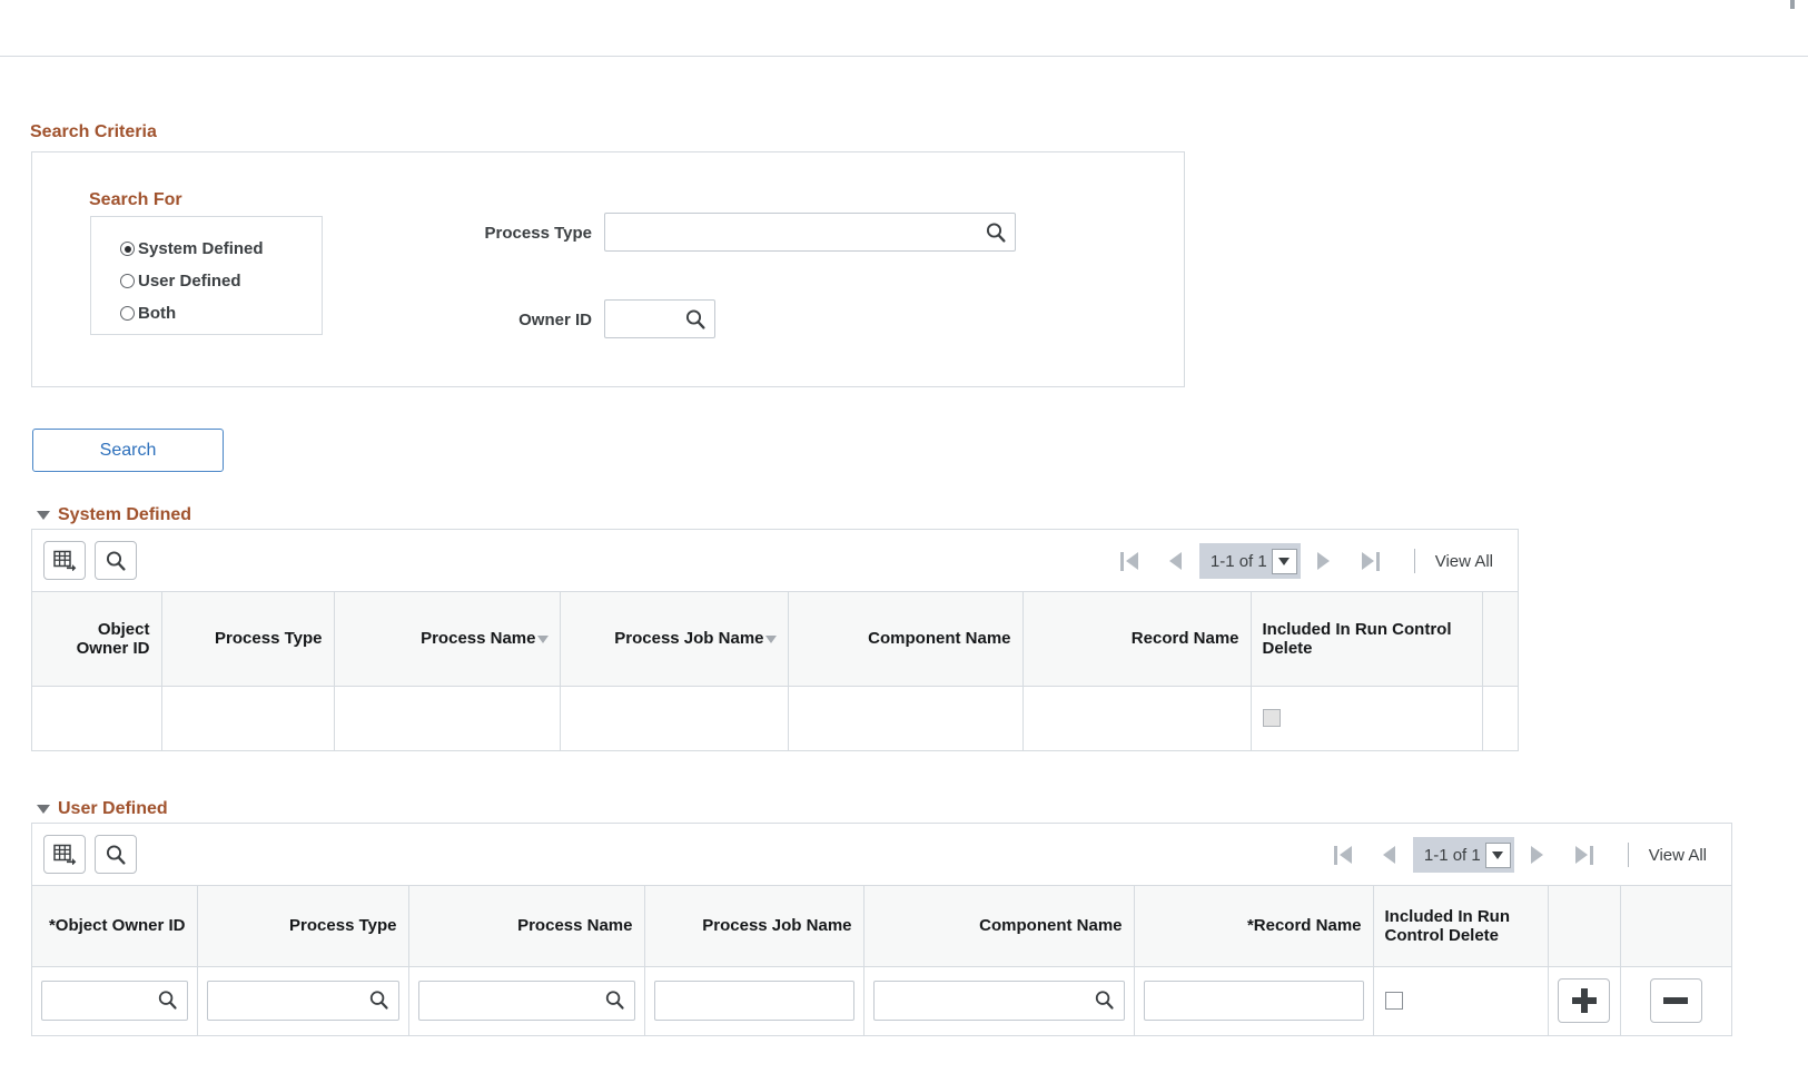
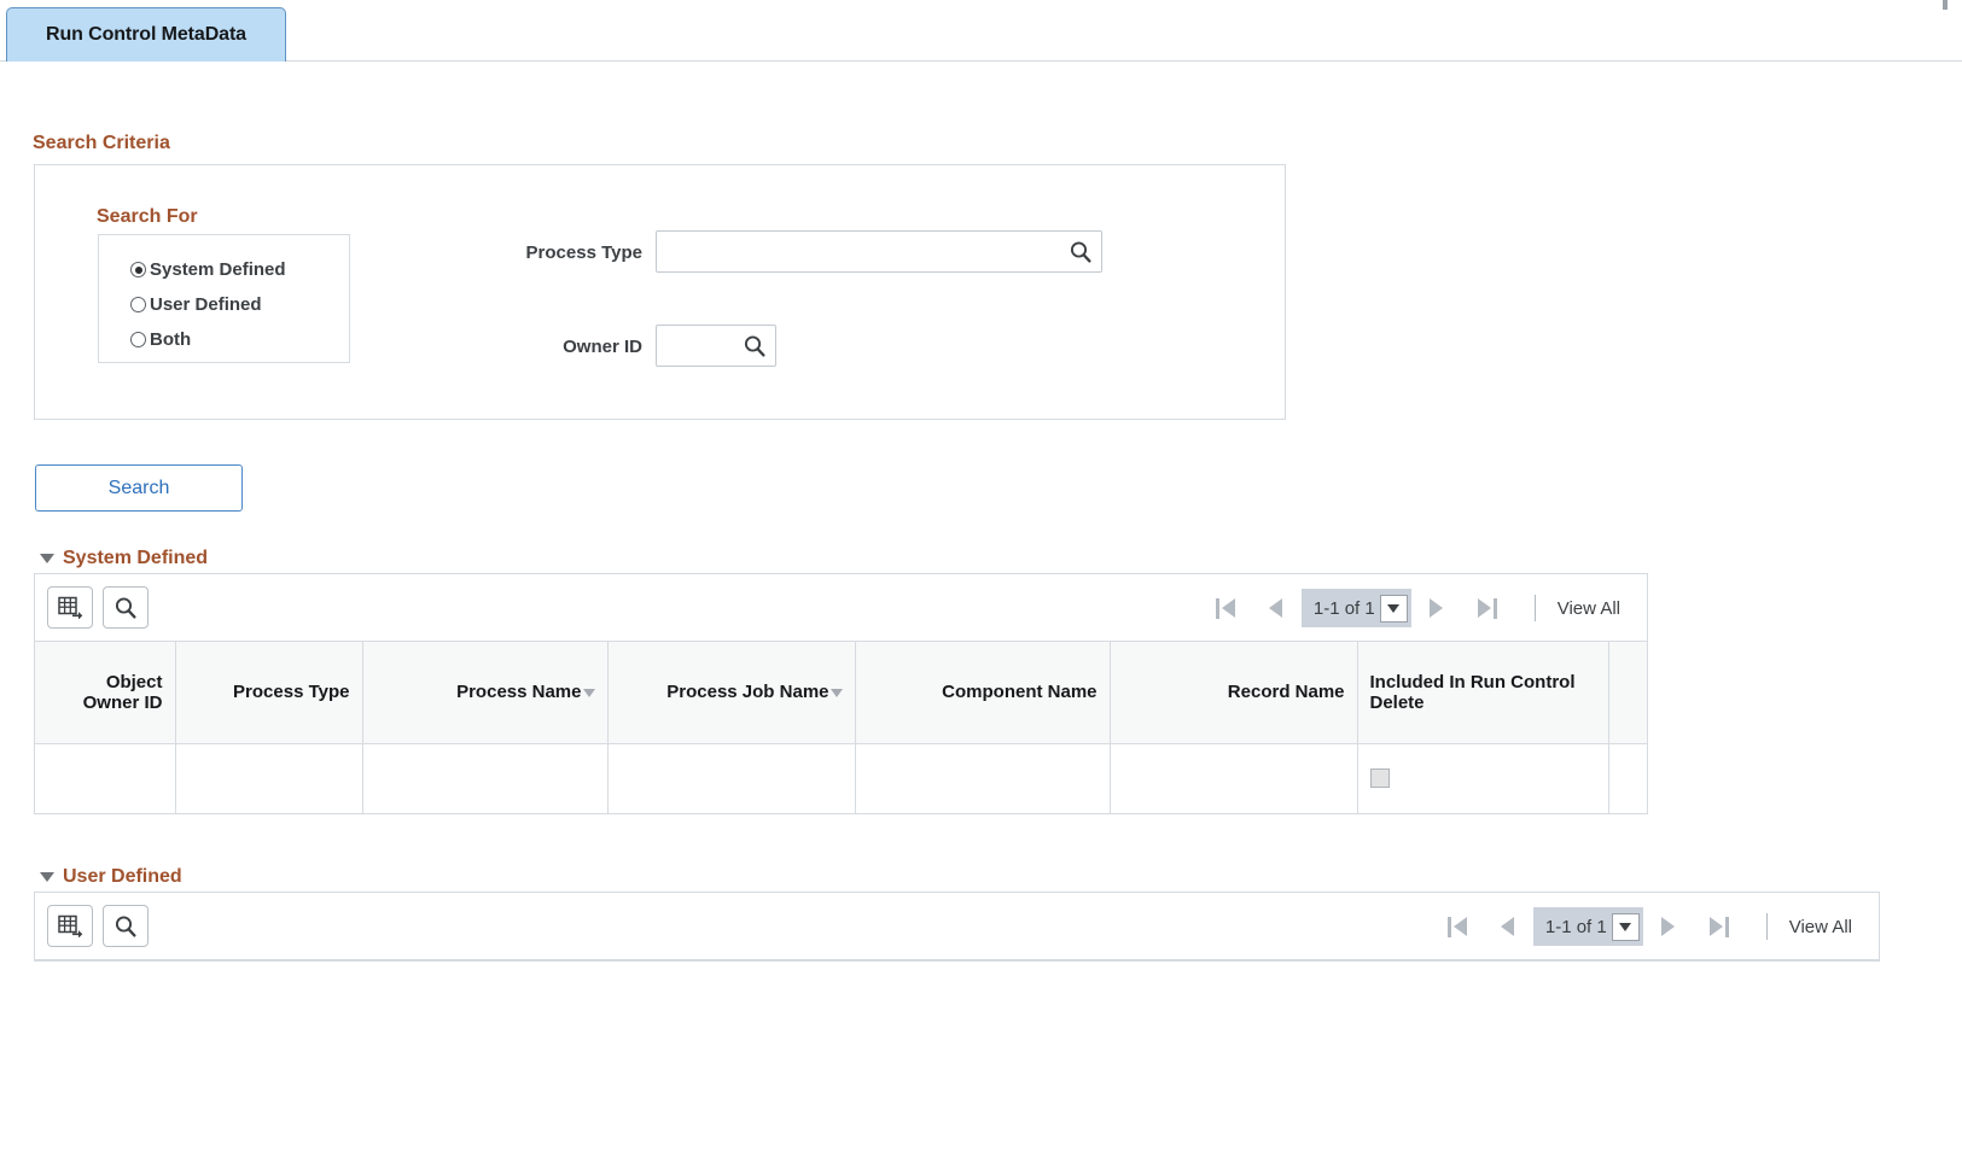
+ Run Control MetaData
  Search Criteria
  Search For
  System Defined
  User Defined
  Both
  Process Type
  Owner ID
  Search
  System Defined
  1-1 of 1
  View All
  Object Owner ID	Process Type	Process Name	Process Job Name	Component Name	Record Name	Included In Run Control Delete
  User Defined
  1-1 of 1
  View All
- *Object Owner ID	Process Type	Process Name	Process Job Name	Component Name	*Record Name	Included In Run Control Delete
